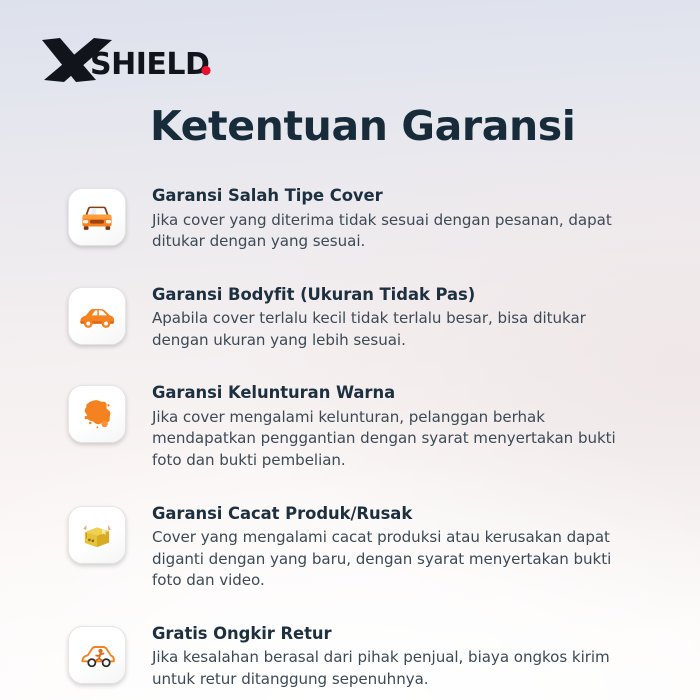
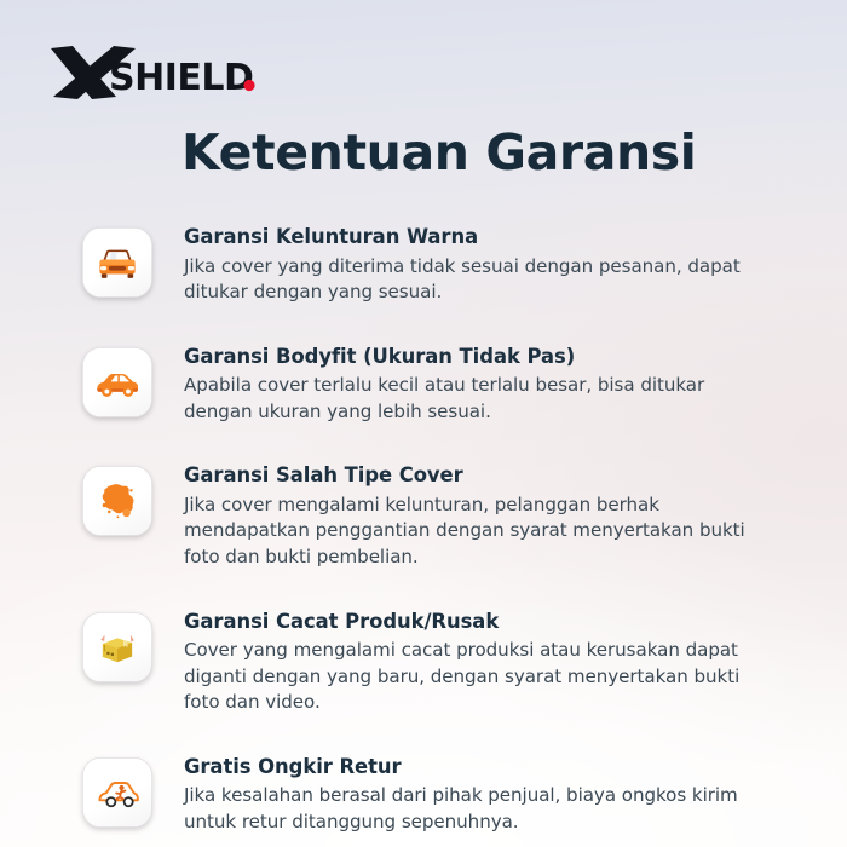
  SHIELD
  Ketentuan Garansi
- Garansi Salah Tipe Cover
+ Garansi Kelunturan Warna
  Jika cover yang diterima tidak sesuai dengan pesanan, dapat ditukar dengan yang sesuai.
  Garansi Bodyfit (Ukuran Tidak Pas)
- Apabila cover terlalu kecil tidak terlalu besar, bisa ditukar dengan ukuran yang lebih sesuai.
+ Apabila cover terlalu kecil atau terlalu besar, bisa ditukar dengan ukuran yang lebih sesuai.
- Garansi Kelunturan Warna
+ Garansi Salah Tipe Cover
  Jika cover mengalami kelunturan, pelanggan berhak mendapatkan penggantian dengan syarat menyertakan bukti foto dan bukti pembelian.
  Garansi Cacat Produk/Rusak
  Cover yang mengalami cacat produksi atau kerusakan dapat diganti dengan yang baru, dengan syarat menyertakan bukti foto dan video.
  Gratis Ongkir Retur
  Jika kesalahan berasal dari pihak penjual, biaya ongkos kirim untuk retur ditanggung sepenuhnya.
